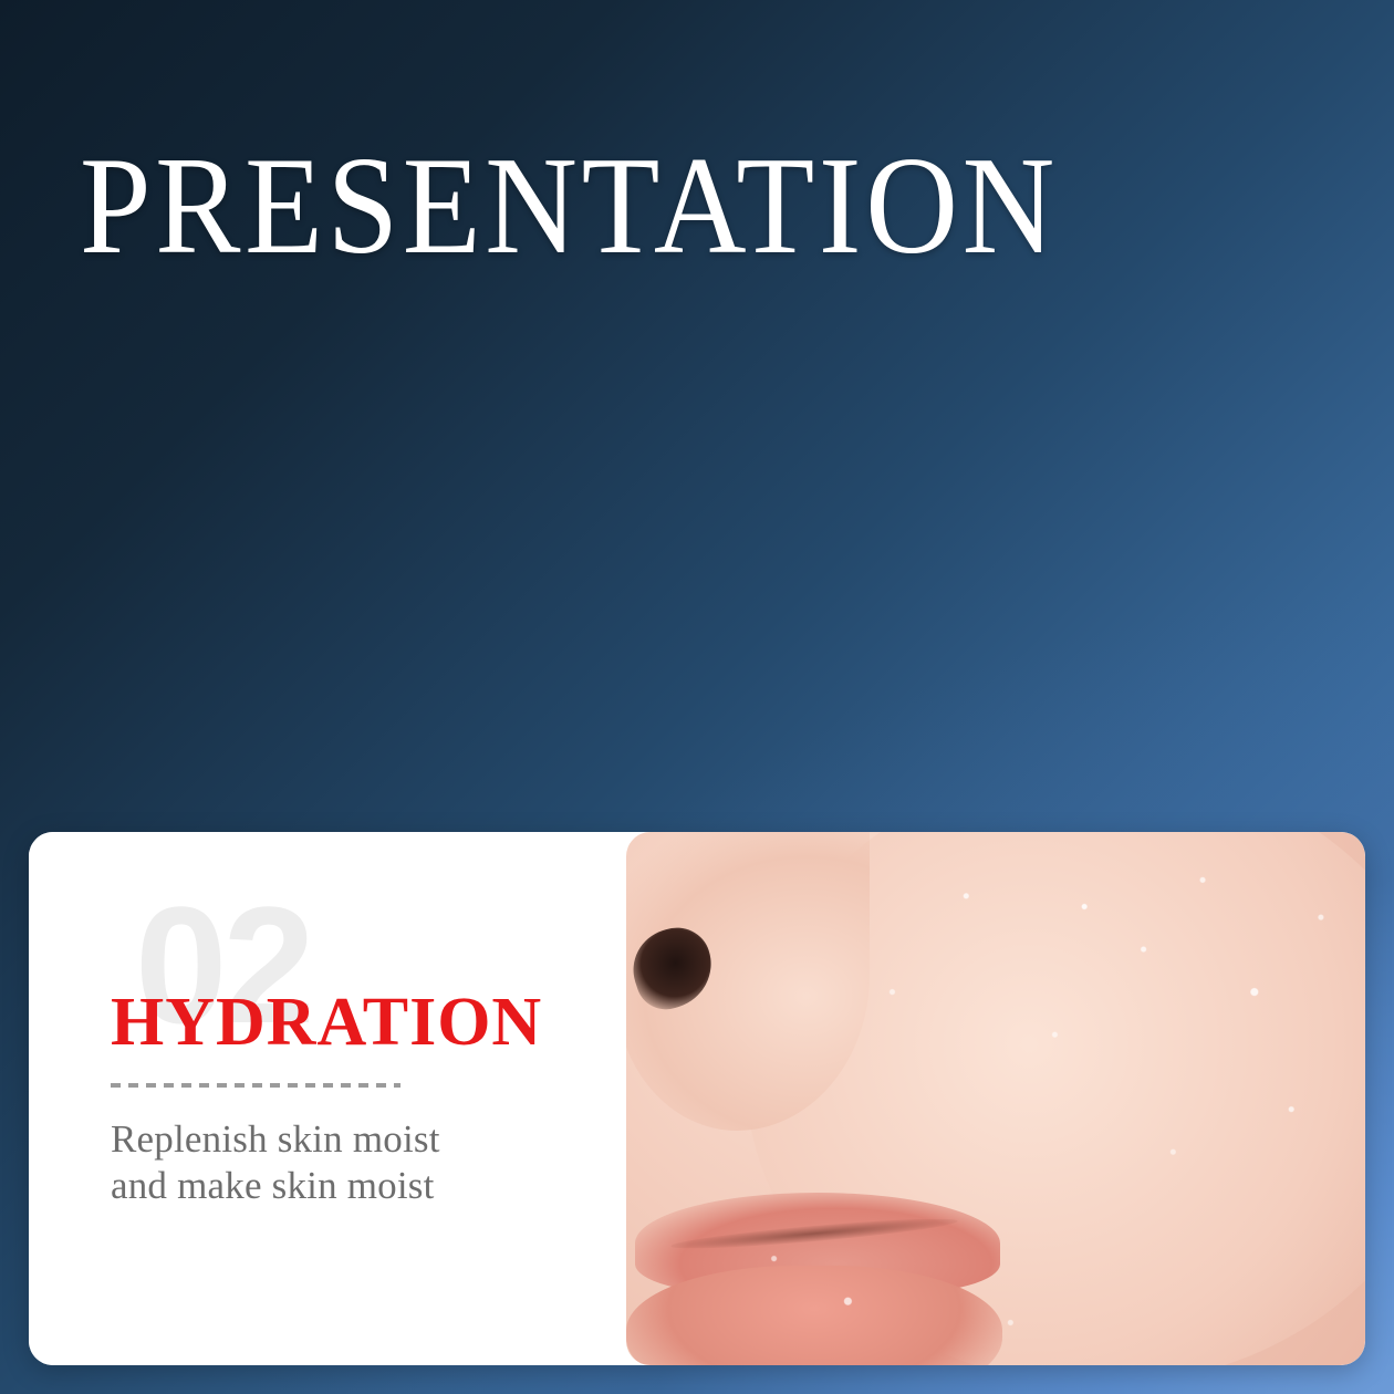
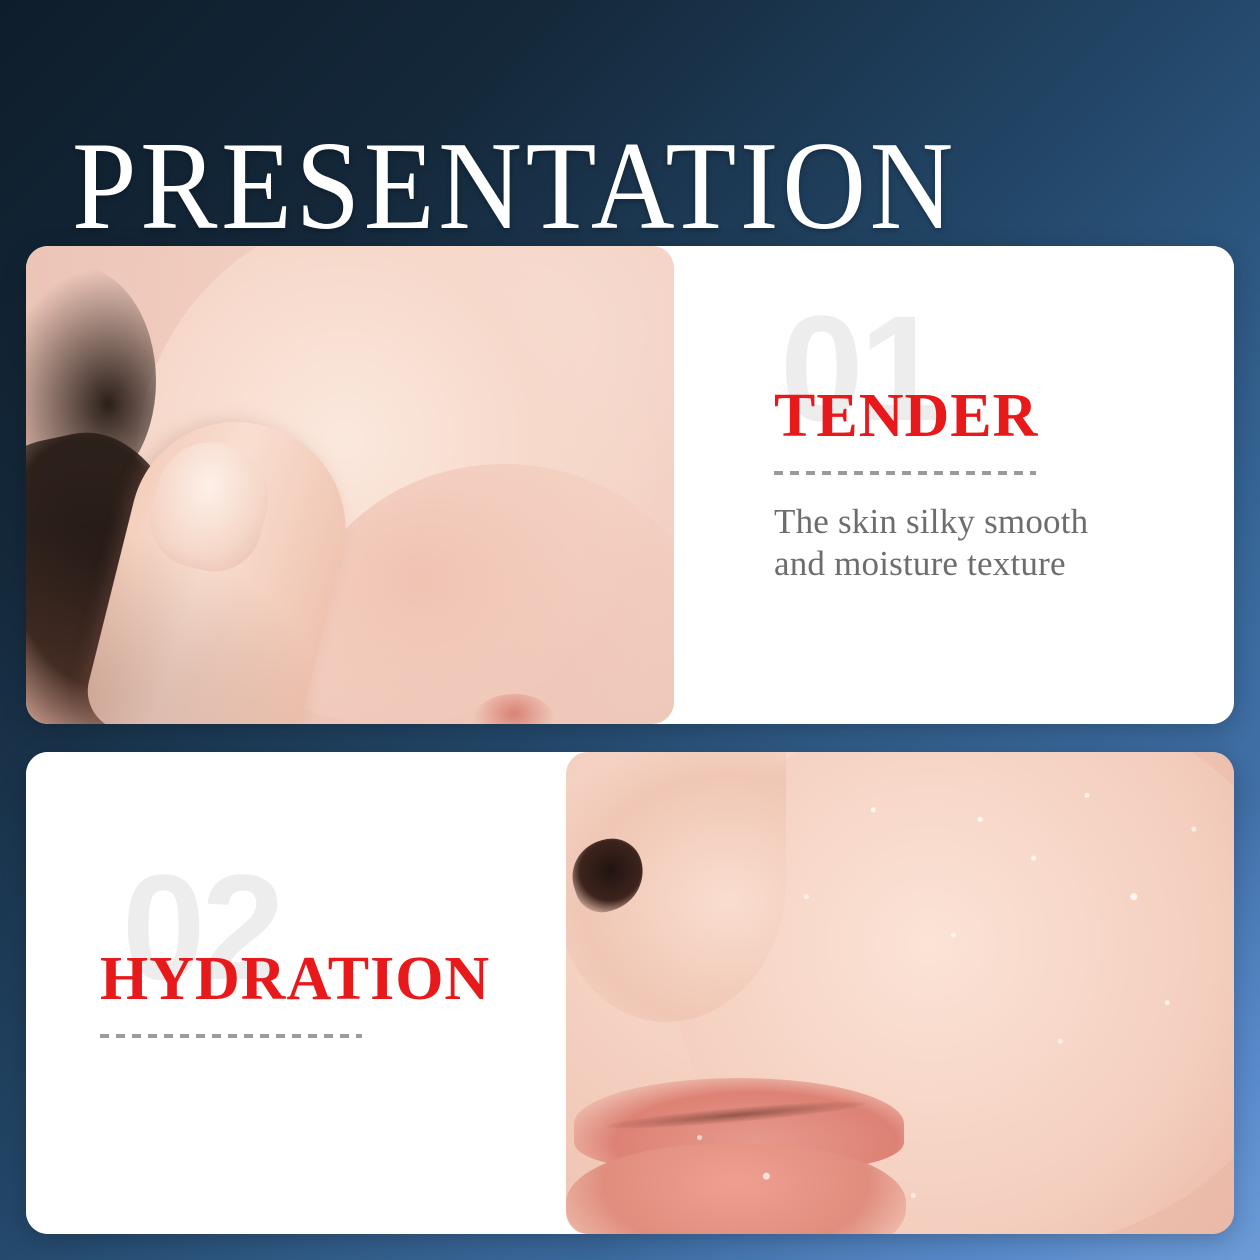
  PRESENTATION
+ 01
+ TENDER
+ The skin silky smooth
+ and moisture texture
  02
  HYDRATION
- Replenish skin moist
- and make skin moist
